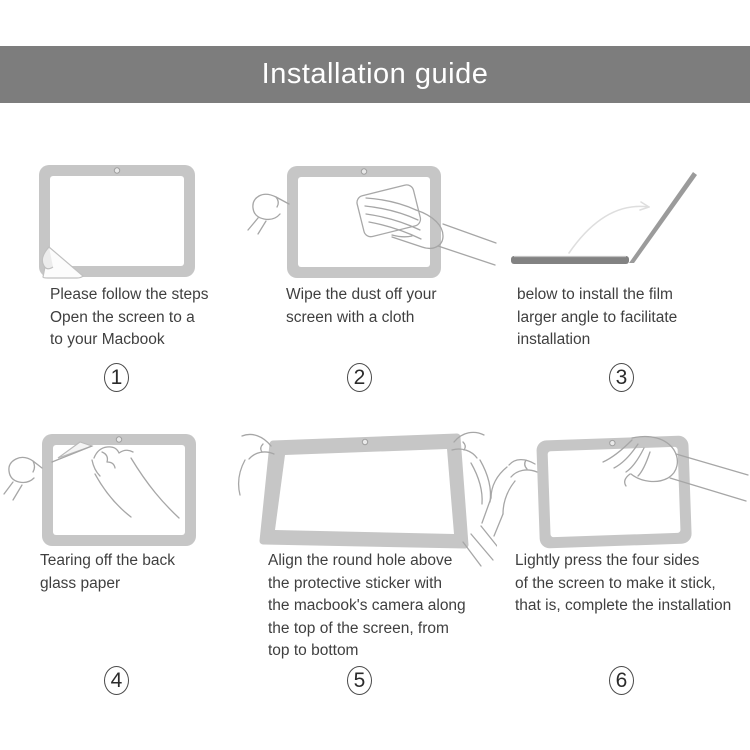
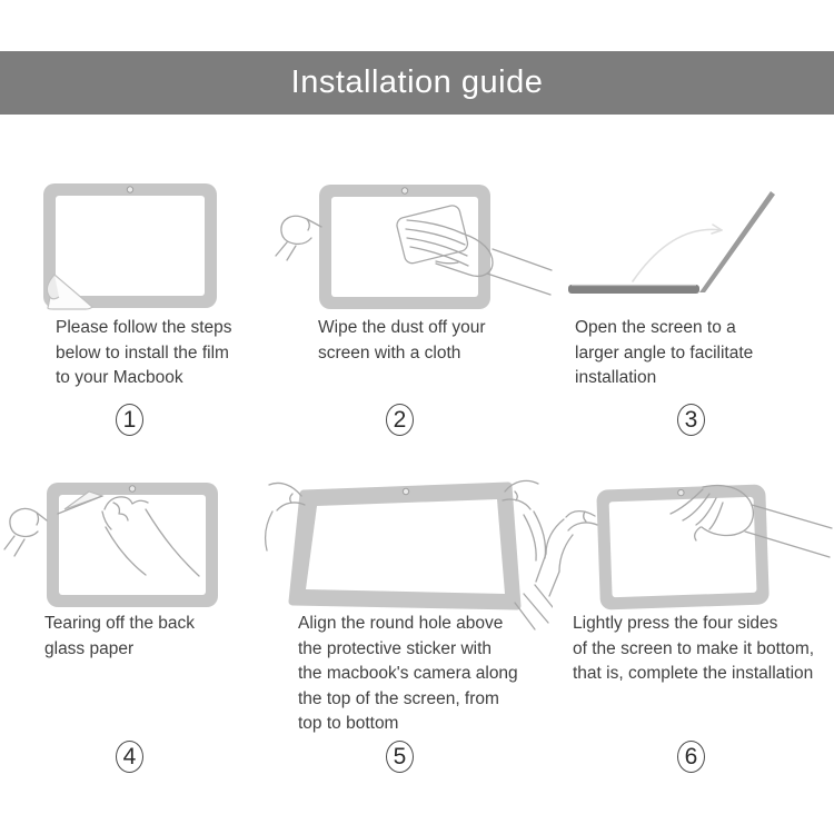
  Installation guide
  Please follow the steps
- Open the screen to a
+ below to install the film
  to your Macbook
  1
  Wipe the dust off your
  screen with a cloth
  2
- below to install the film
+ Open the screen to a
  larger angle to facilitate
  installation
  3
  Tearing off the back
  glass paper
  4
  Align the round hole above
  the protective sticker with
  the macbook's camera along
  the top of the screen, from
  top to bottom
  5
  Lightly press the four sides
- of the screen to make it stick,
+ of the screen to make it bottom,
  that is, complete the installation
  6
